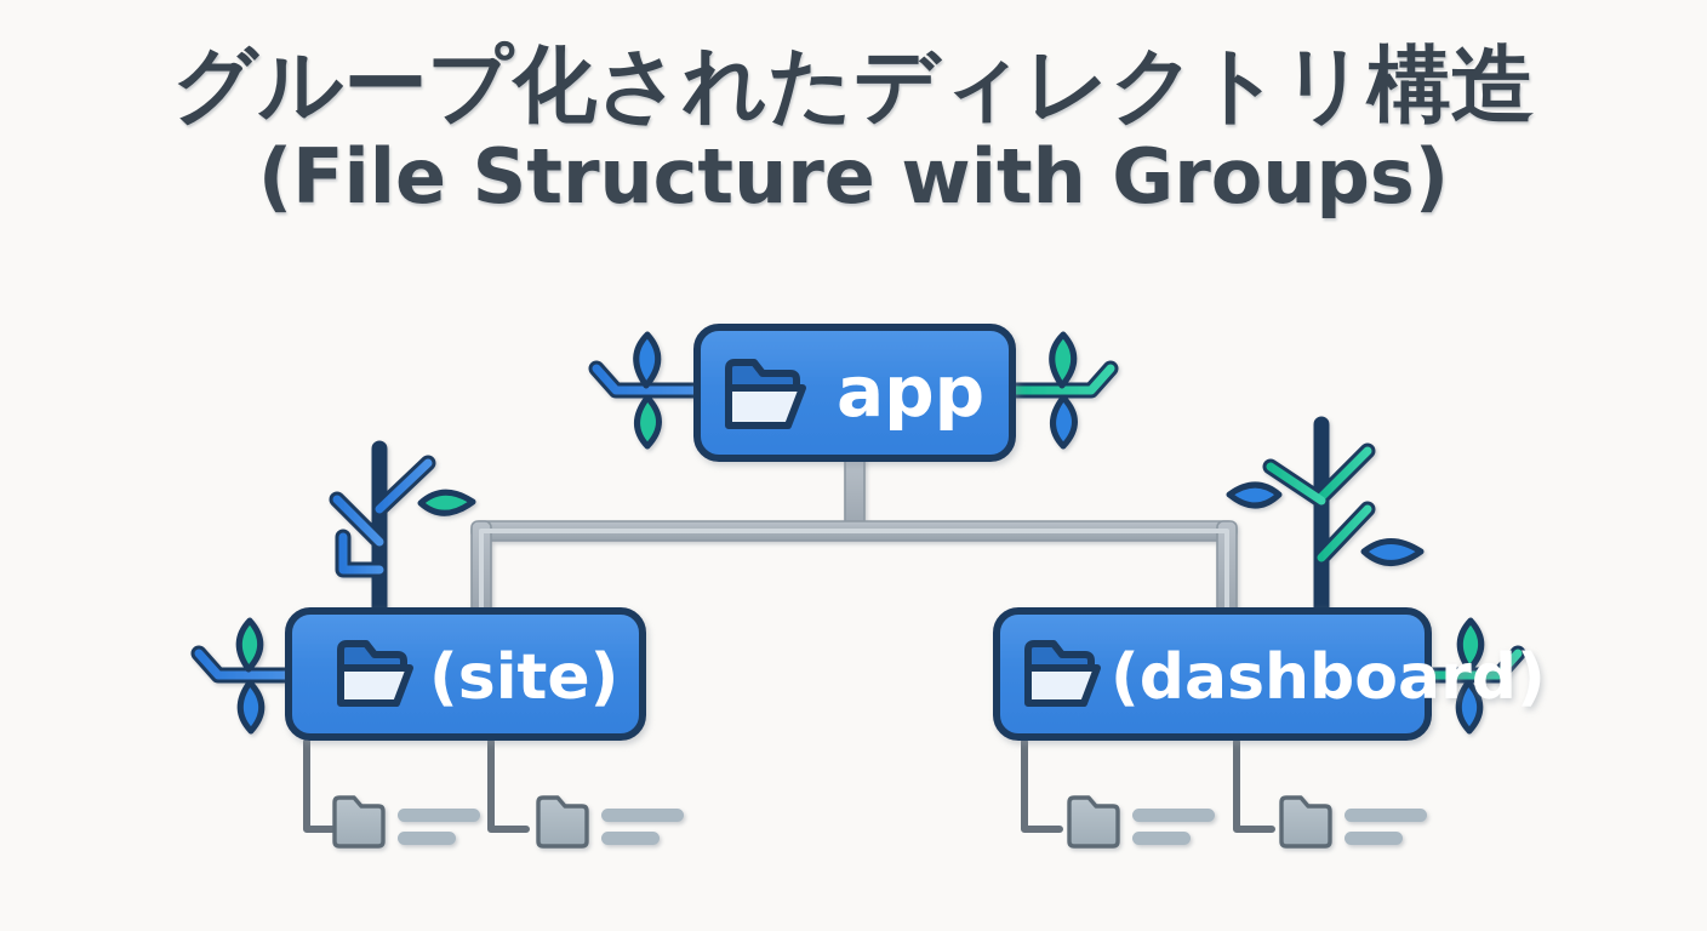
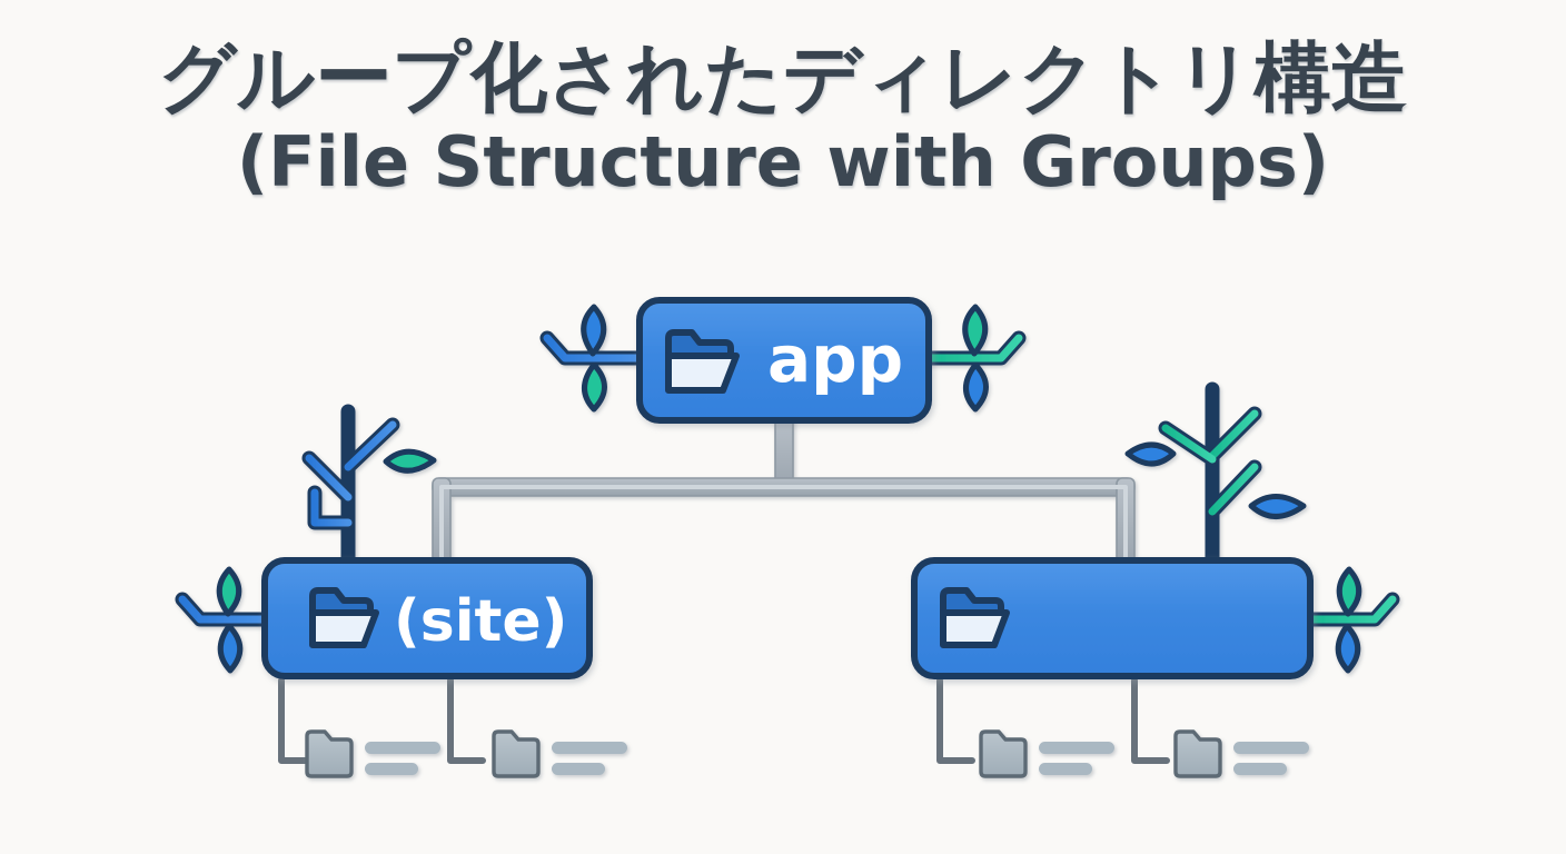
  app
  (site)
- (dashboard)
  グループ化されたディレクトリ構造
  (File Structure with Groups)
